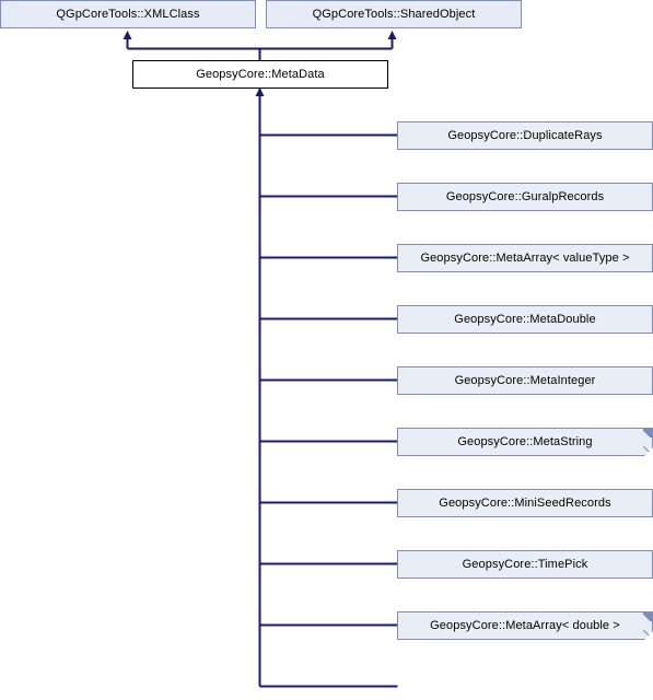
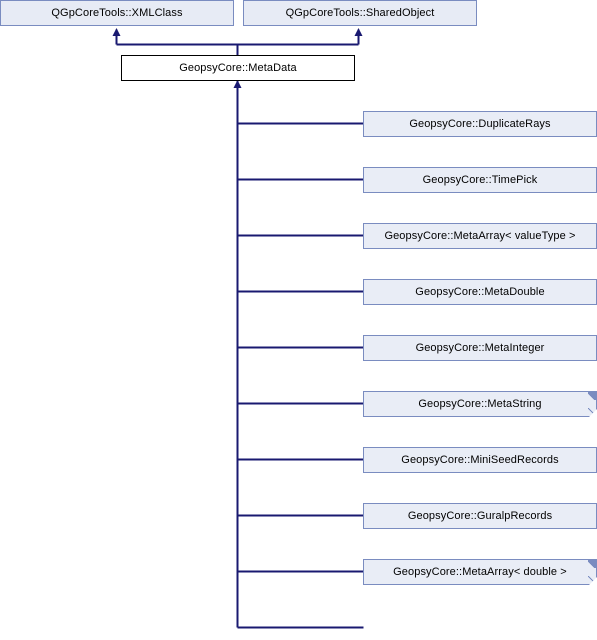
  QGpCoreTools::XMLClass
  QGpCoreTools::SharedObject
  GeopsyCore::MetaData
  GeopsyCore::DuplicateRays
- GeopsyCore::GuralpRecords
+ GeopsyCore::TimePick
  GeopsyCore::MetaArray< valueType >
  GeopsyCore::MetaDouble
  GeopsyCore::MetaInteger
  GeopsyCore::MetaString
  GeopsyCore::MiniSeedRecords
- GeopsyCore::TimePick
+ GeopsyCore::GuralpRecords
  GeopsyCore::MetaArray< double >
